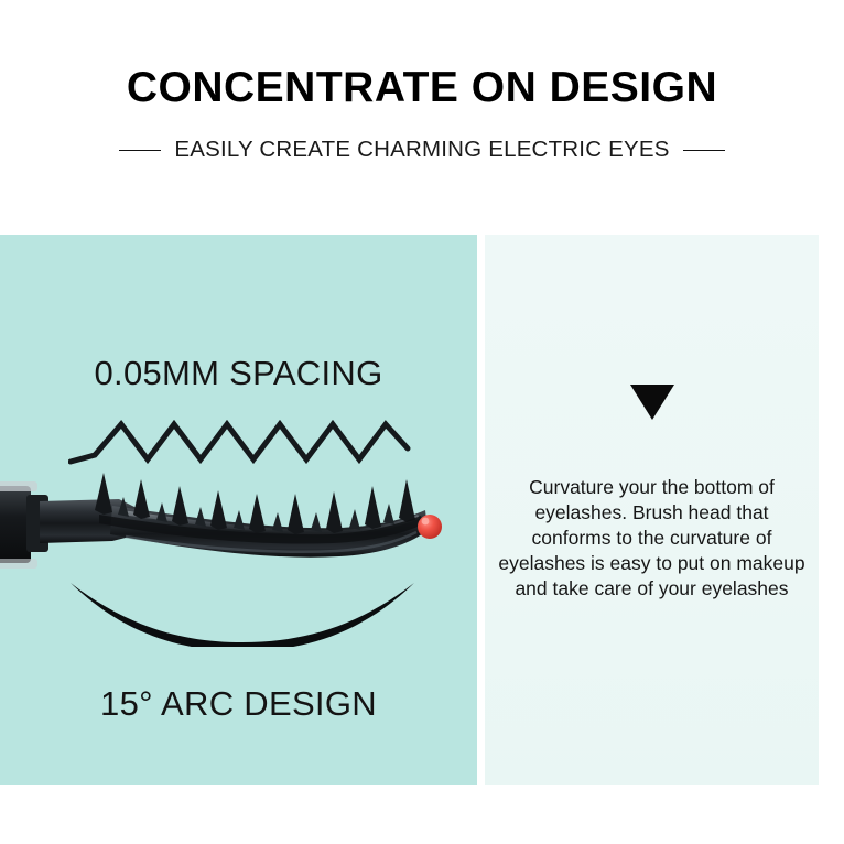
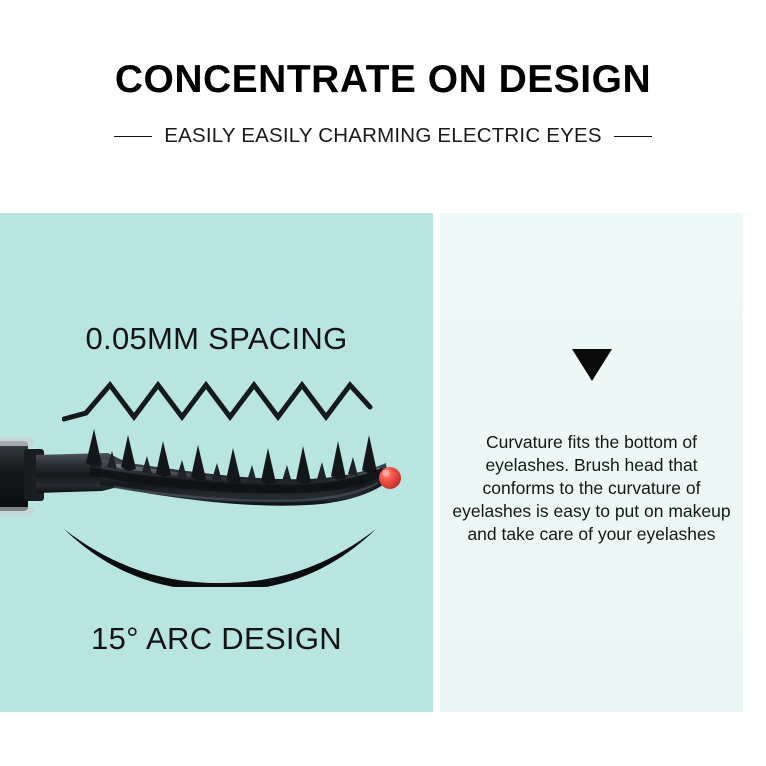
  CONCENTRATE ON DESIGN
- EASILY CREATE CHARMING ELECTRIC EYES
+ EASILY EASILY CHARMING ELECTRIC EYES
  0.05MM SPACING
  15° ARC DESIGN
- Curvature your the bottom of eyelashes. Brush head that conforms to the curvature of eyelashes is easy to put on makeup and take care of your eyelashes
+ Curvature fits the bottom of eyelashes. Brush head that conforms to the curvature of eyelashes is easy to put on makeup and take care of your eyelashes
